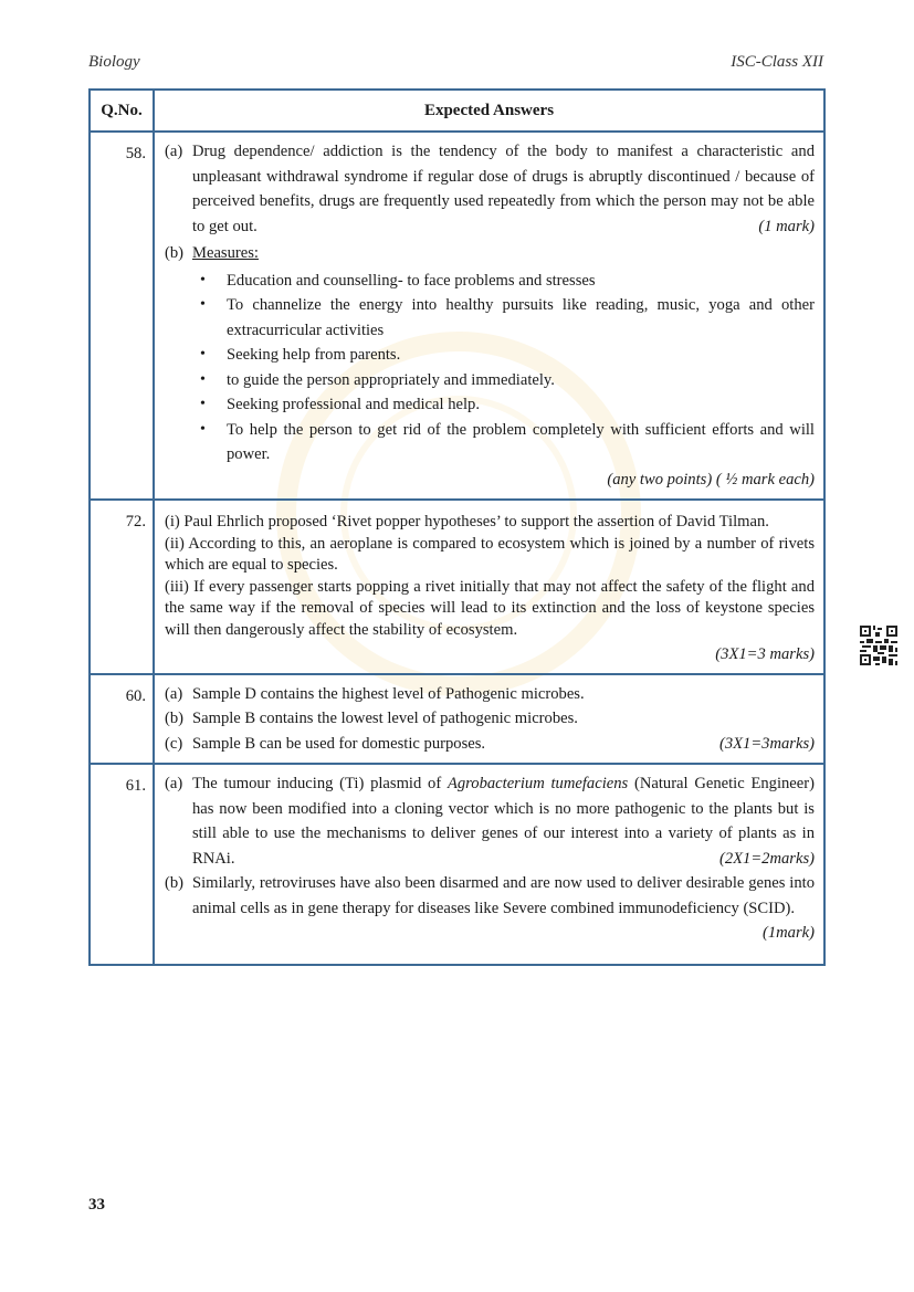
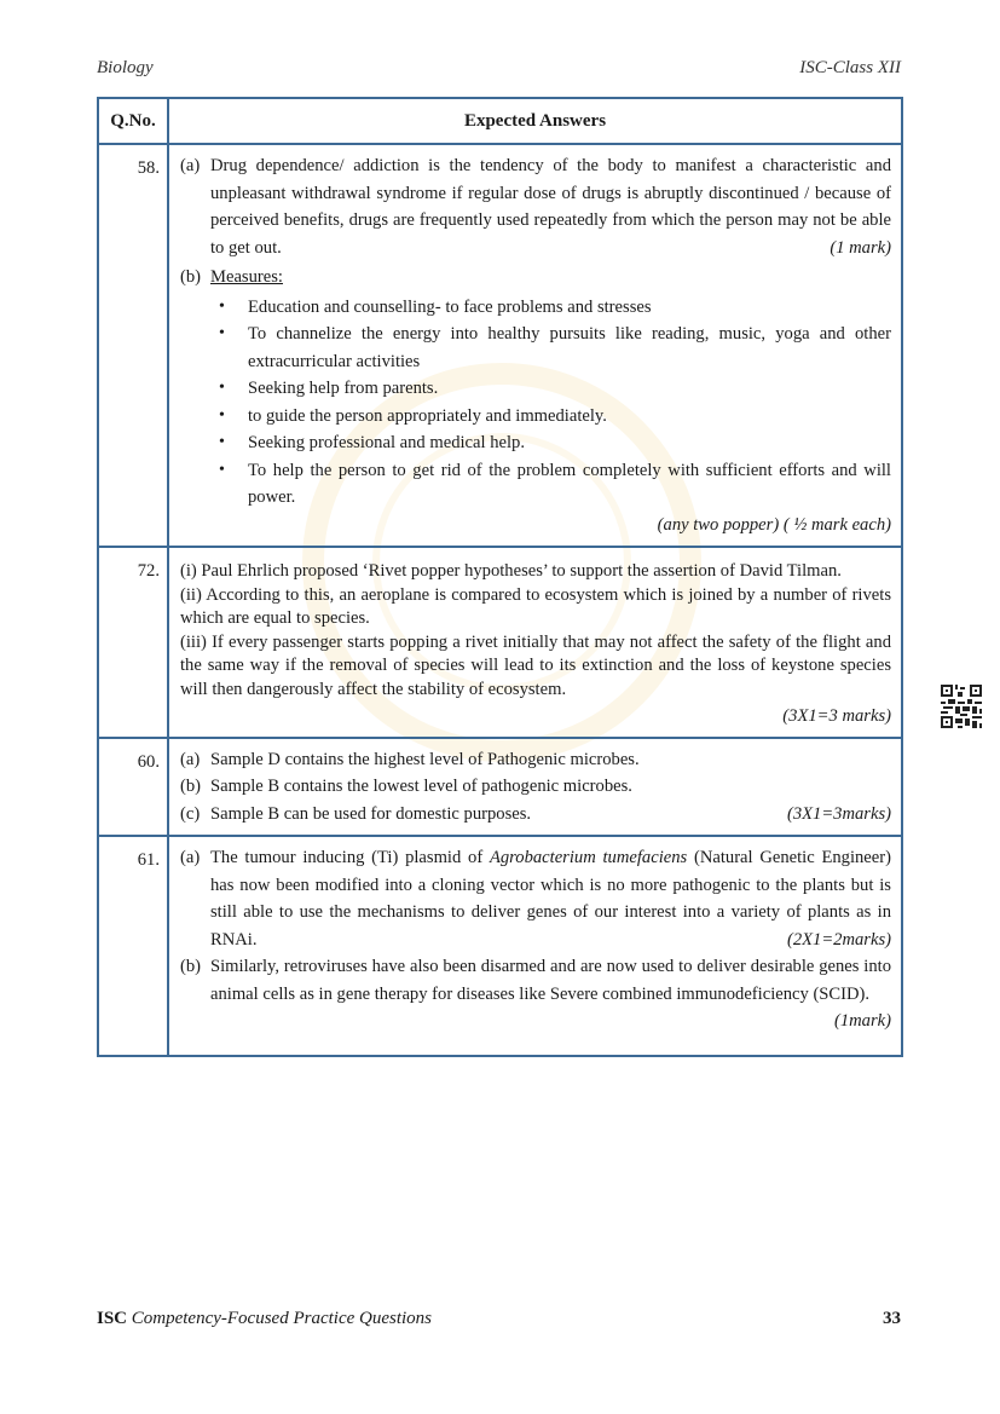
  Biology
  ISC-Class XII
  Q.No.	Expected Answers
- 58.	(a) Drug dependence/ addiction is the tendency of the body to manifest a characteristic and unpleasant withdrawal syndrome if regular dose of drugs is abruptly discontinued / because of perceived benefits, drugs are frequently used repeatedly from which the person may not be able to get out. (1 mark) (b) Measures: Education and counselling- to face problems and stresses To channelize the energy into healthy pursuits like reading, music, yoga and other extracurricular activities Seeking help from parents. to guide the person appropriately and immediately. Seeking professional and medical help. To help the person to get rid of the problem completely with sufficient efforts and will power. (any two points) ( ½ mark each)
+ 58.	(a) Drug dependence/ addiction is the tendency of the body to manifest a characteristic and unpleasant withdrawal syndrome if regular dose of drugs is abruptly discontinued / because of perceived benefits, drugs are frequently used repeatedly from which the person may not be able to get out. (1 mark) (b) Measures: Education and counselling- to face problems and stresses To channelize the energy into healthy pursuits like reading, music, yoga and other extracurricular activities Seeking help from parents. to guide the person appropriately and immediately. Seeking professional and medical help. To help the person to get rid of the problem completely with sufficient efforts and will power. (any two popper) ( ½ mark each)
  72.	(i) Paul Ehrlich proposed ‘Rivet popper hypotheses’ to support the assertion of David Tilman. (ii) According to this, an aeroplane is compared to ecosystem which is joined by a number of rivets which are equal to species. (iii) If every passenger starts popping a rivet initially that may not affect the safety of the flight and the same way if the removal of species will lead to its extinction and the loss of keystone species will then dangerously affect the stability of ecosystem. (3X1=3 marks)
  60.	(a) Sample D contains the highest level of Pathogenic microbes. (b) Sample B contains the lowest level of pathogenic microbes. (c) Sample B can be used for domestic purposes. (3X1=3marks)
  61.	(a) The tumour inducing (Ti) plasmid of Agrobacterium tumefaciens (Natural Genetic Engineer) has now been modified into a cloning vector which is no more pathogenic to the plants but is still able to use the mechanisms to deliver genes of our interest into a variety of plants as in RNAi. (2X1=2marks) (b) Similarly, retroviruses have also been disarmed and are now used to deliver desirable genes into animal cells as in gene therapy for diseases like Severe combined immunodeficiency (SCID). (1mark)
+ ISC Competency-Focused Practice Questions
  33
